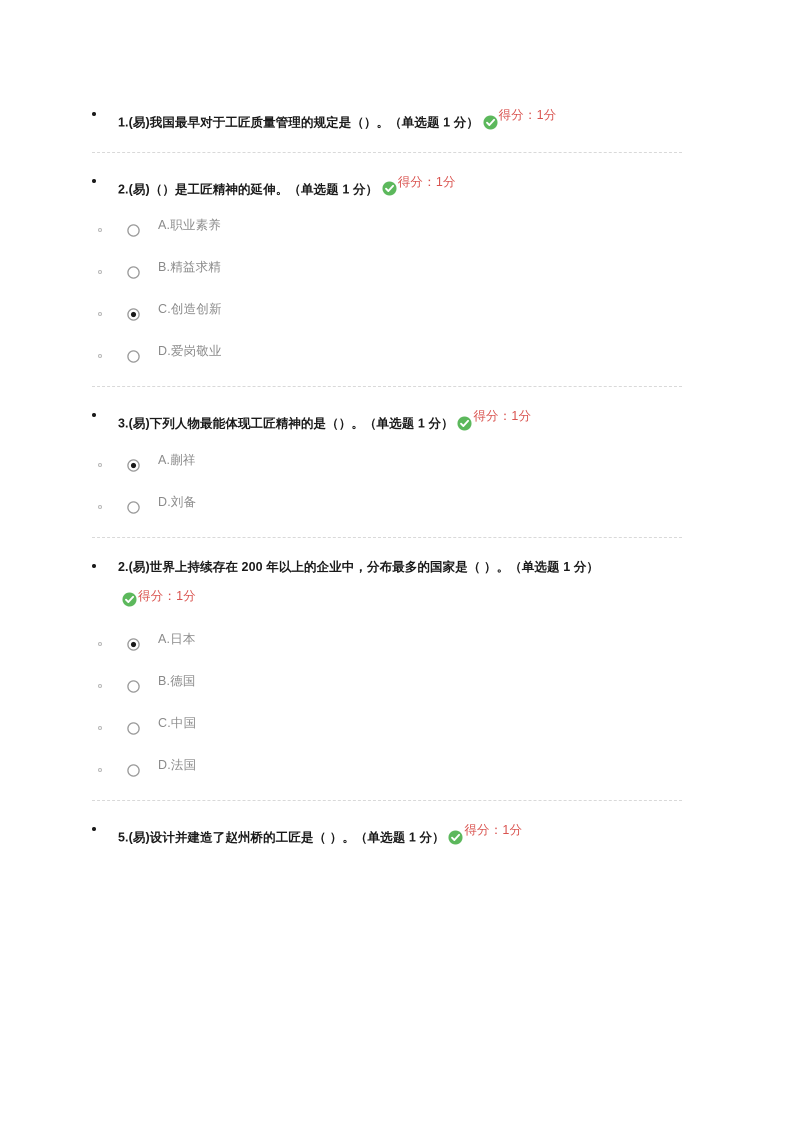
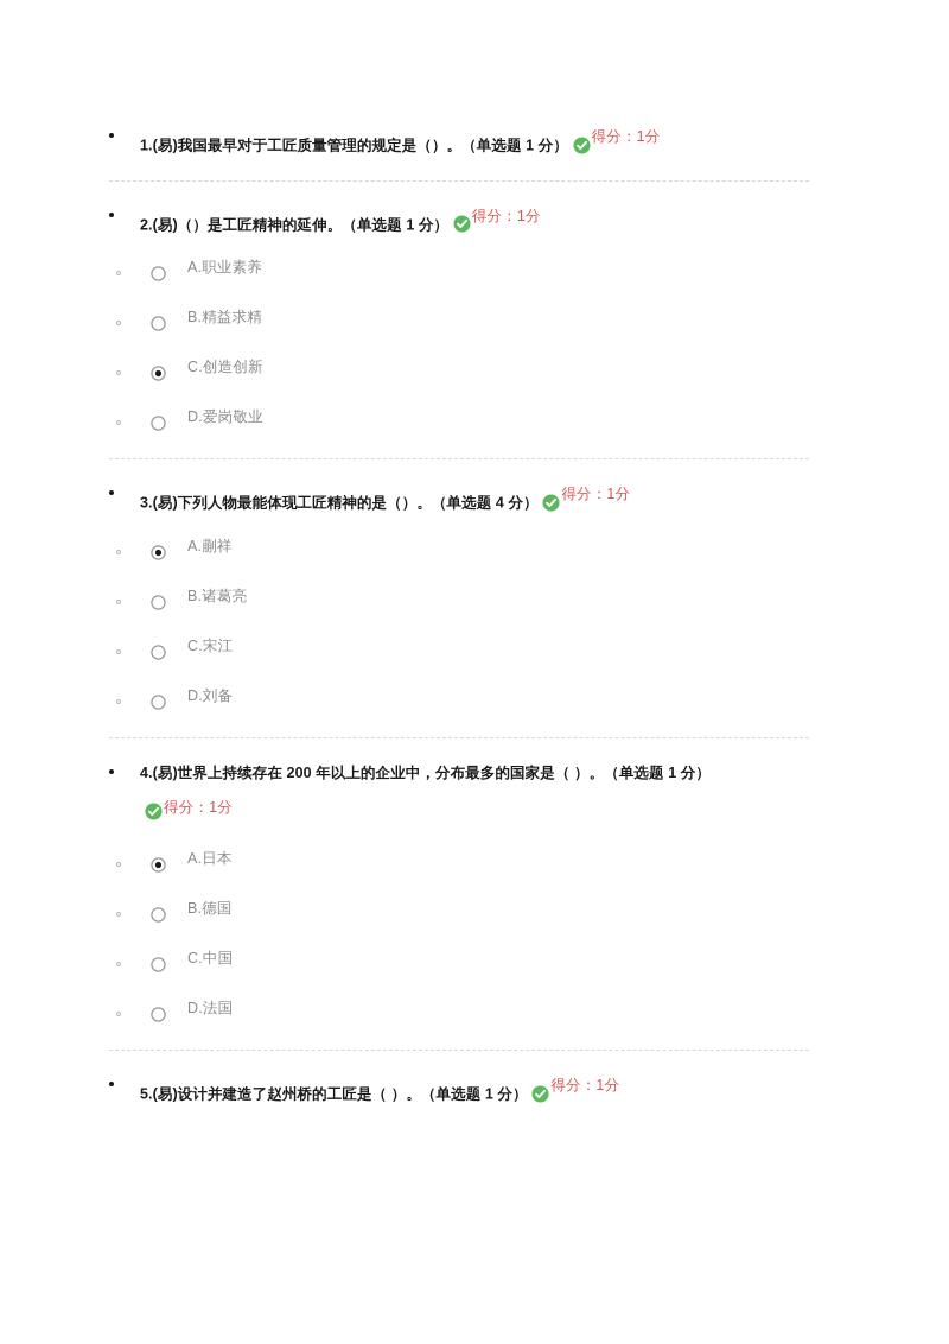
  1.(易)我国最早对于工匠质量管理的规定是（）。（单选题 1 分）
  得分：1分
  2.(易)（）是工匠精神的延伸。（单选题 1 分）
  得分：1分
  A.职业素养
  B.精益求精
  C.创造创新
  D.爱岗敬业
- 3.(易)下列人物最能体现工匠精神的是（）。（单选题 1 分）
+ 3.(易)下列人物最能体现工匠精神的是（）。（单选题 4 分）
  得分：1分
  A.蒯祥
+ B.诸葛亮
+ C.宋江
  D.刘备
- 2.(易)世界上持续存在 200 年以上的企业中，分布最多的国家是（ ）。（单选题 1 分）
+ 4.(易)世界上持续存在 200 年以上的企业中，分布最多的国家是（ ）。（单选题 1 分）
  得分：1分
  A.日本
  B.德国
  C.中国
  D.法国
  5.(易)设计并建造了赵州桥的工匠是（ ）。（单选题 1 分）
  得分：1分
